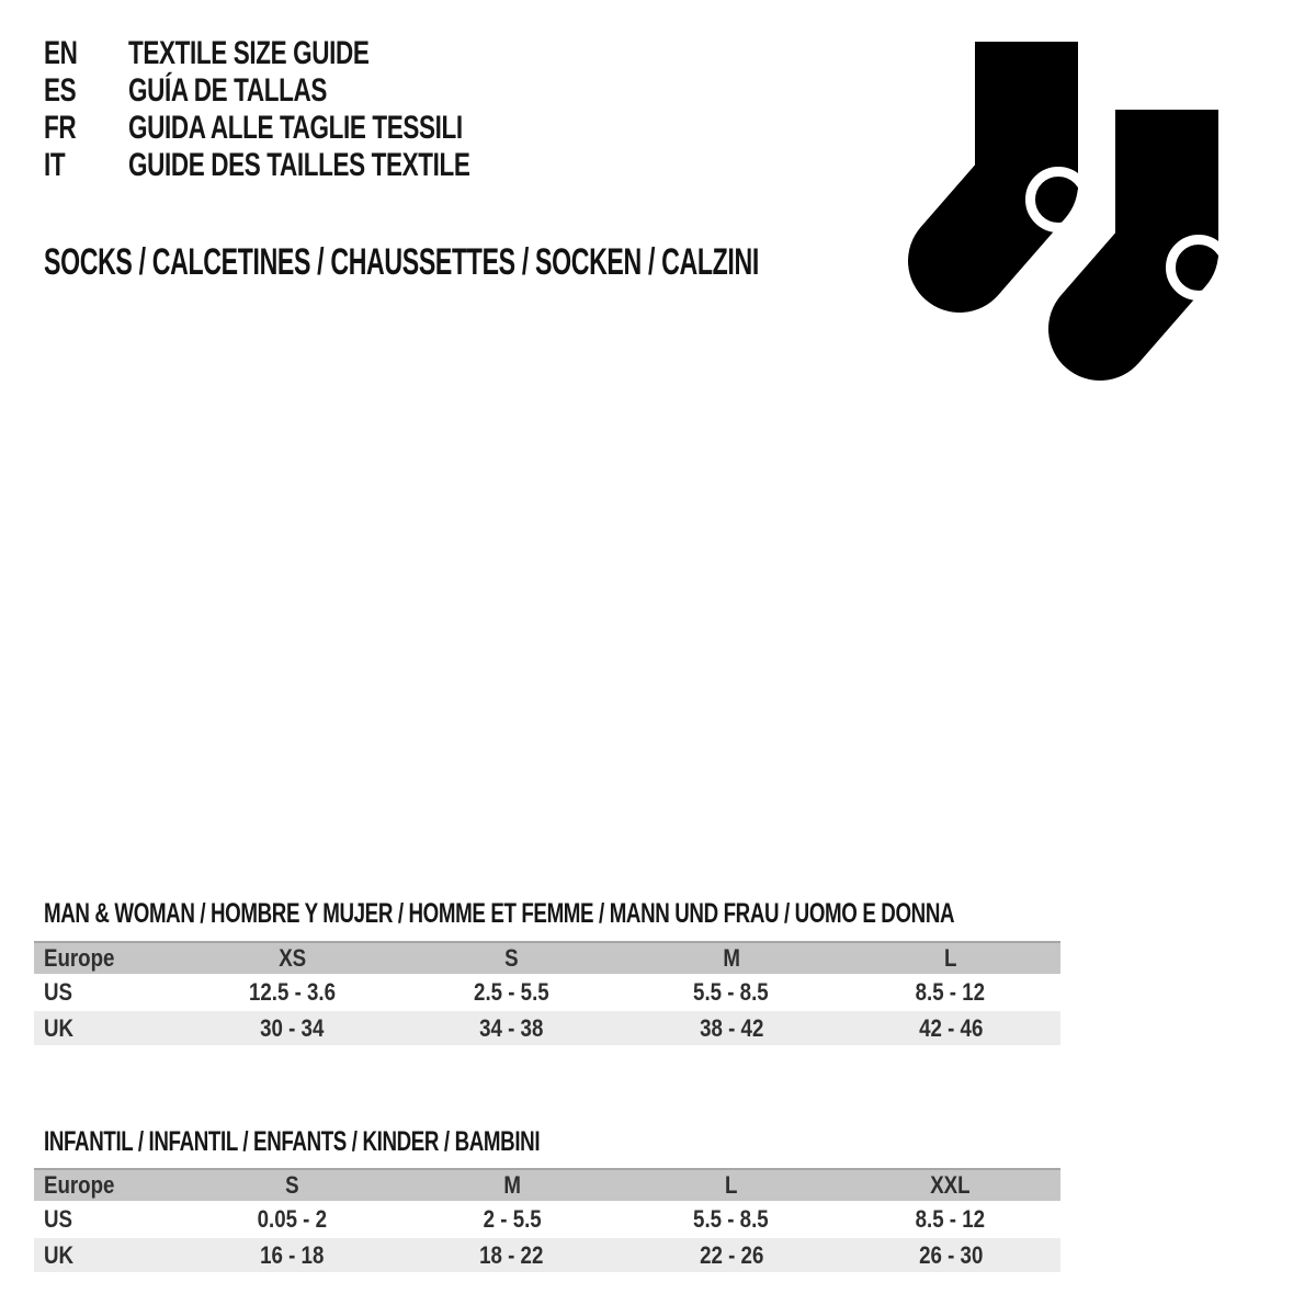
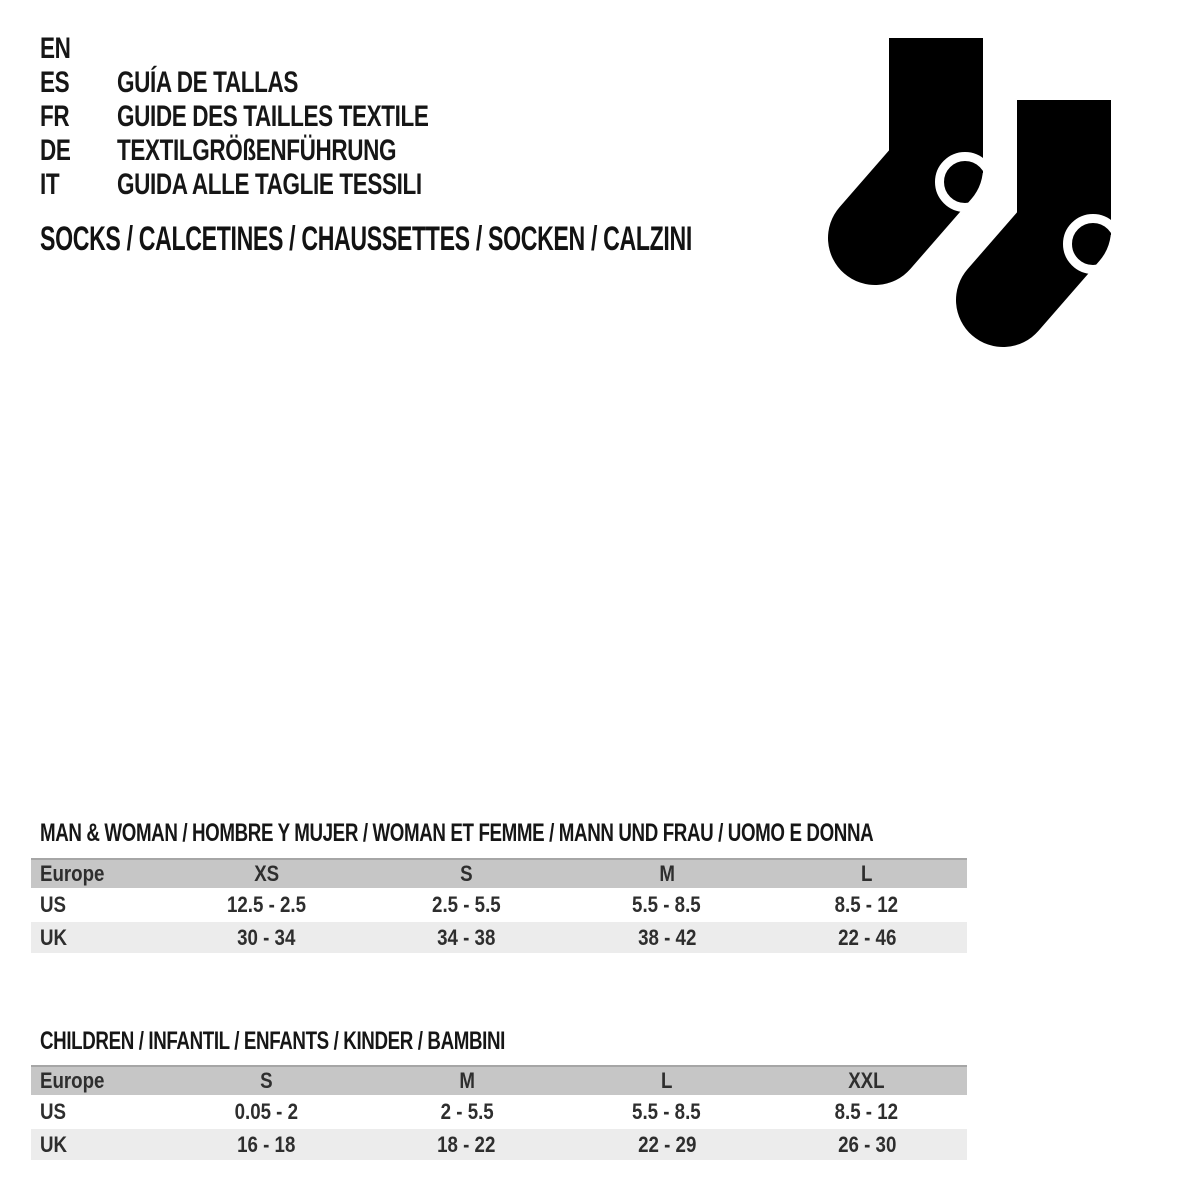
  EN
- TEXTILE SIZE GUIDE
  ES
  GUÍA DE TALLAS
  FR
- GUIDA ALLE TAGLIE TESSILI
+ GUIDE DES TAILLES TEXTILE
+ DE
+ TEXTILGRÖßENFÜHRUNG
  IT
- GUIDE DES TAILLES TEXTILE
+ GUIDA ALLE TAGLIE TESSILI
  SOCKS / CALCETINES / CHAUSSETTES / SOCKEN / CALZINI
- MAN & WOMAN / HOMBRE Y MUJER / HOMME ET FEMME / MANN UND FRAU / UOMO E DONNA
+ MAN & WOMAN / HOMBRE Y MUJER / WOMAN ET FEMME / MANN UND FRAU / UOMO E DONNA
  Europe
  XS
  S
  M
  L
  US
- 12.5 - 3.6
+ 12.5 - 2.5
  2.5 - 5.5
  5.5 - 8.5
  8.5 - 12
  UK
  30 - 34
  34 - 38
  38 - 42
- 42 - 46
+ 22 - 46
- INFANTIL / INFANTIL / ENFANTS / KINDER / BAMBINI
+ CHILDREN / INFANTIL / ENFANTS / KINDER / BAMBINI
  Europe
  S
  M
  L
  XXL
  US
  0.05 - 2
  2 - 5.5
  5.5 - 8.5
  8.5 - 12
  UK
  16 - 18
  18 - 22
- 22 - 26
+ 22 - 29
  26 - 30
